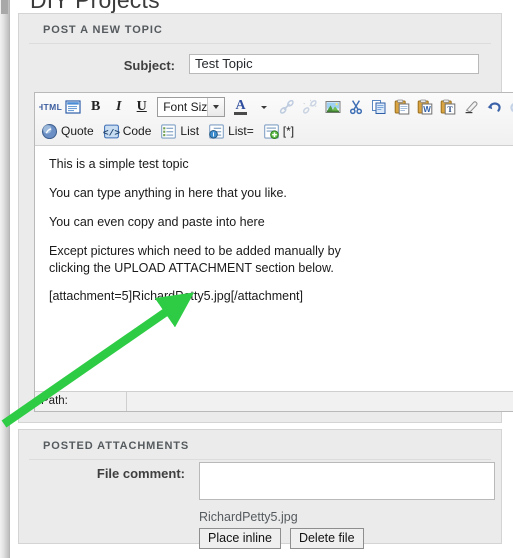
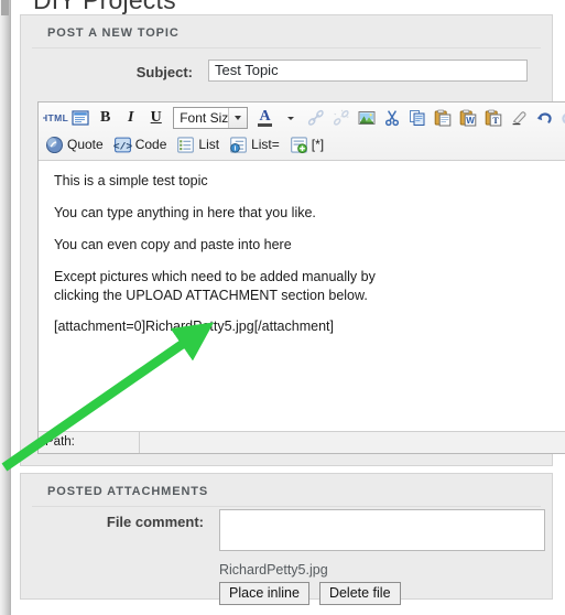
  DIY Projects
  POST A NEW TOPIC
  Subject:
  Test Topic
  HTML
  B
  I
  U
  Font Siz
  A
  W
  T
  Quote
  </>
  Code
  List
  List=
  [*]
  This is a simple test topic
  You can type anything in here that you like.
  You can even copy and paste into here
  Except pictures which need to be added manually by clicking the UPLOAD ATTACHMENT section below.
- [attachment=5]RichardPetty5.jpg[/attachment]
+ [attachment=0]RichardPetty5.jpg[/attachment]
  Path:
  POSTED ATTACHMENTS
  File comment:
  RichardPetty5.jpg
  Place inline
  Delete file
